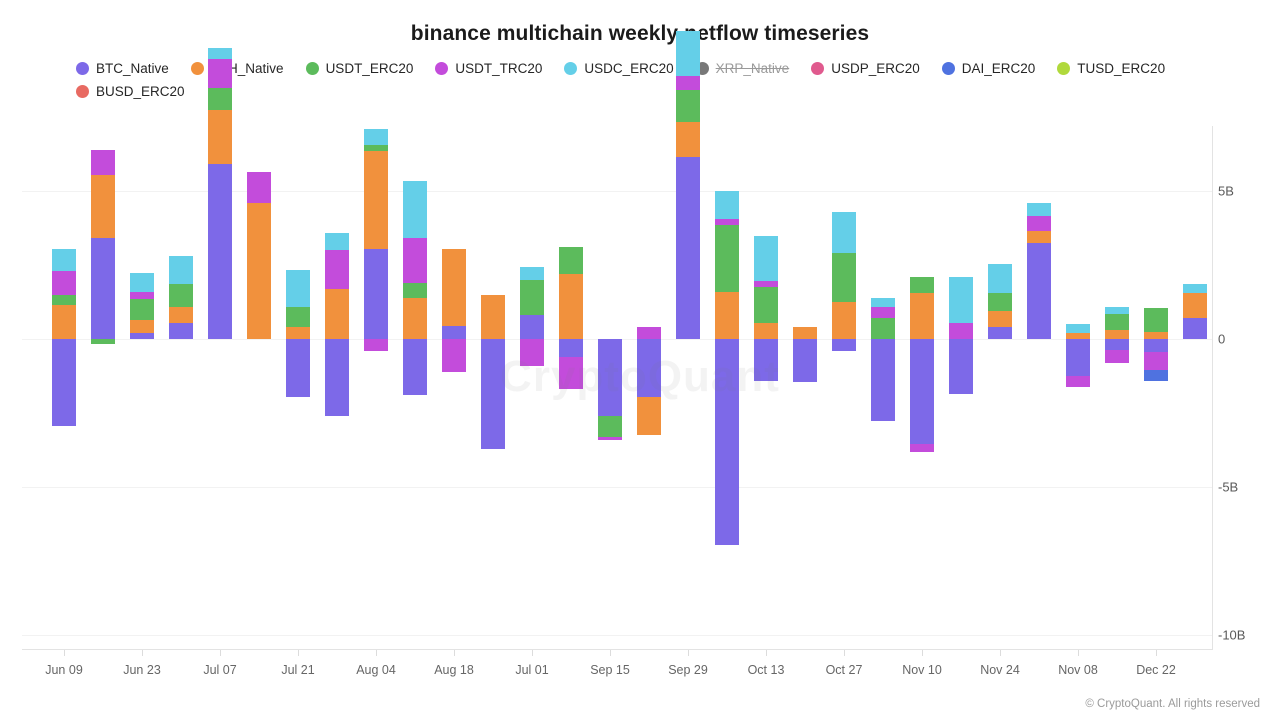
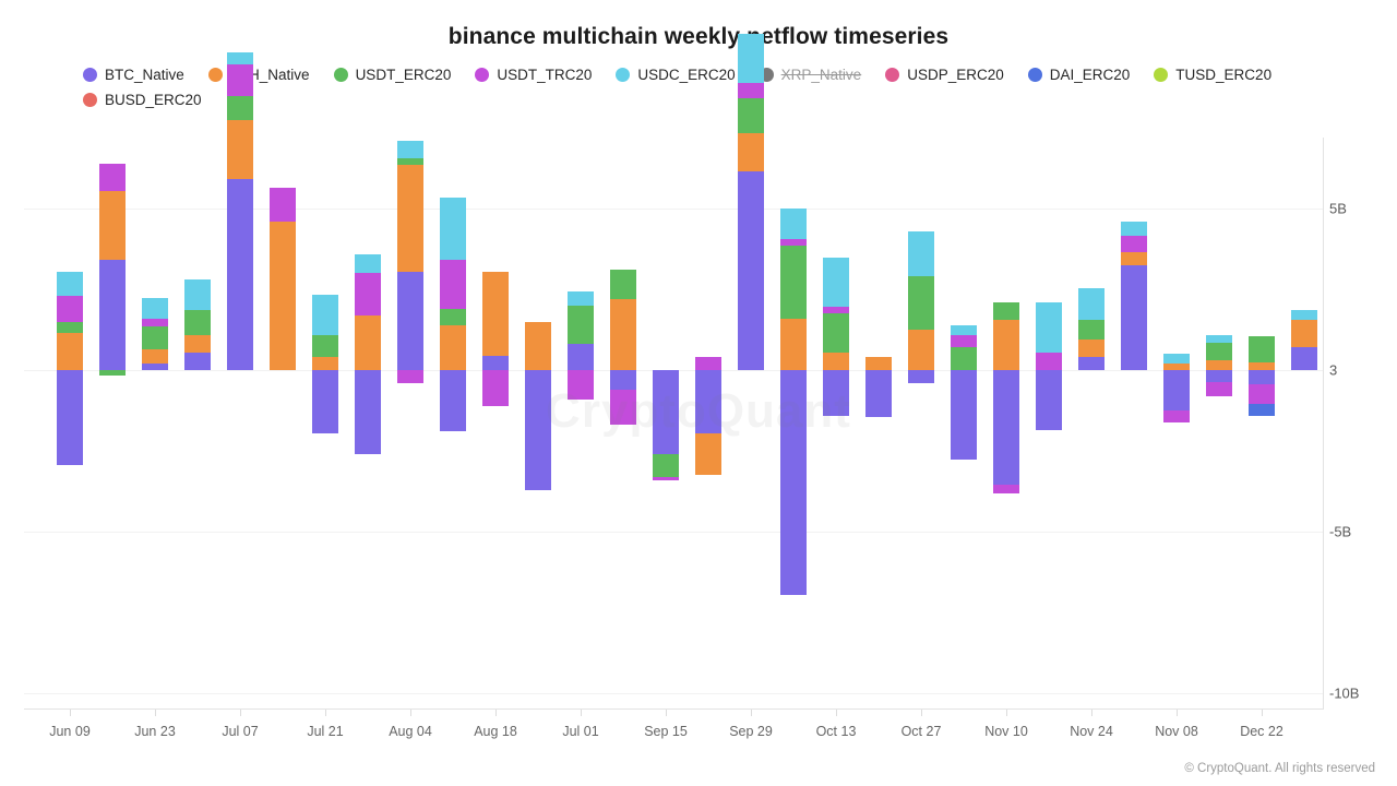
  binance multichain weeklyetflow timeseries
  BTC_Native
  H_Native
  USDT_ERC20
  USDT_TRC20
  USDC_ERC20
  XRP_Native
  USDP_ERC20
  DAI_ERC20
  TUSD_ERC20
  BUSD_ERC20
  5B
- 0
+ 3
  -5B
  -10B
  Jun 09
  Jun 23
  Jul 07
  Jul 21
  Aug 04
  Aug 18
  Jul 01
  Sep 15
  Sep 29
  Oct 13
  Oct 27
  Nov 10
  Nov 24
  Nov 08
  Dec 22
  CryptoQuant
  © CryptoQuant. All rights reserved
